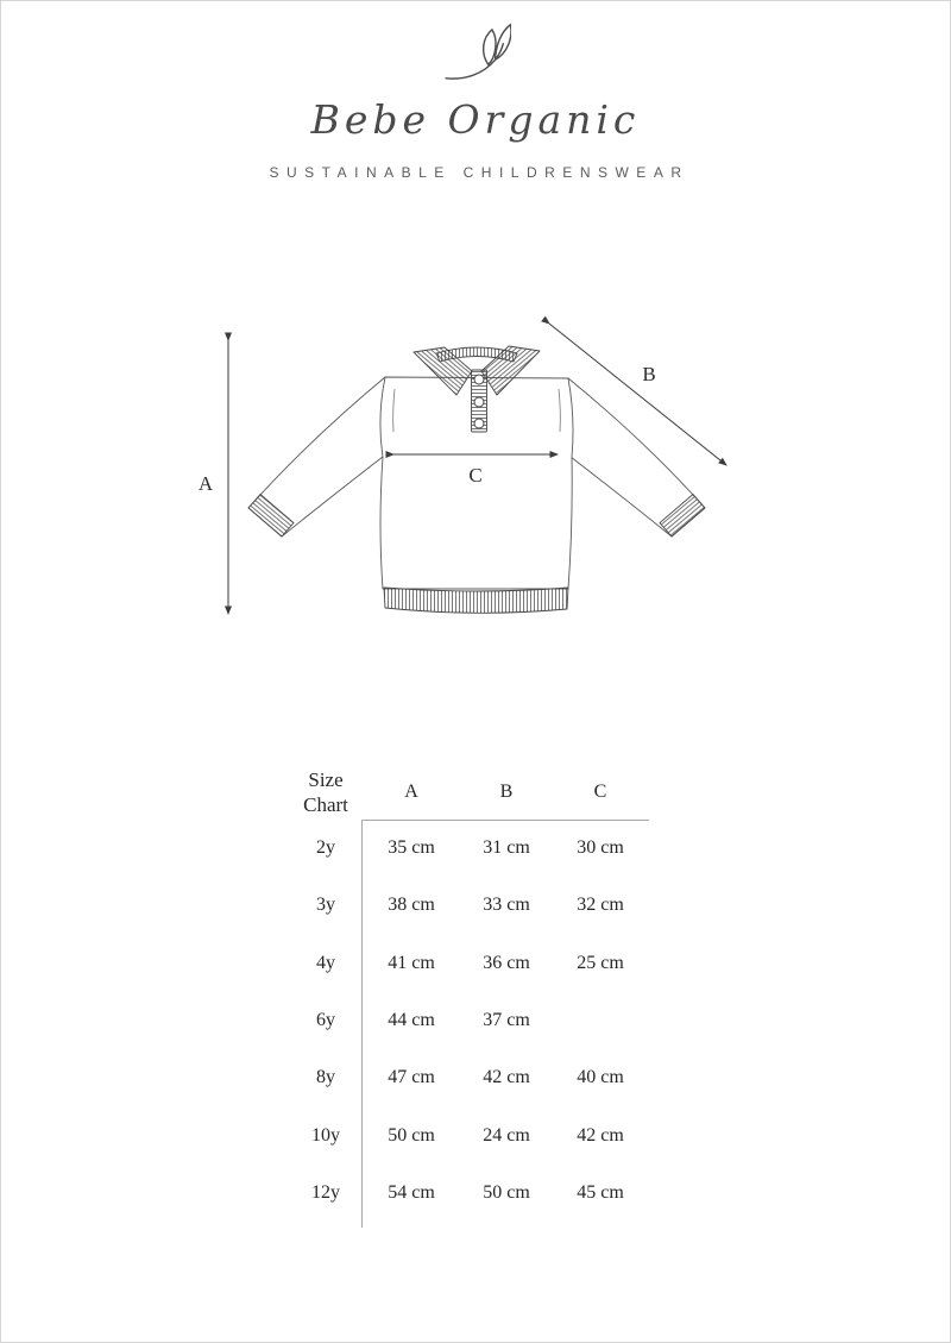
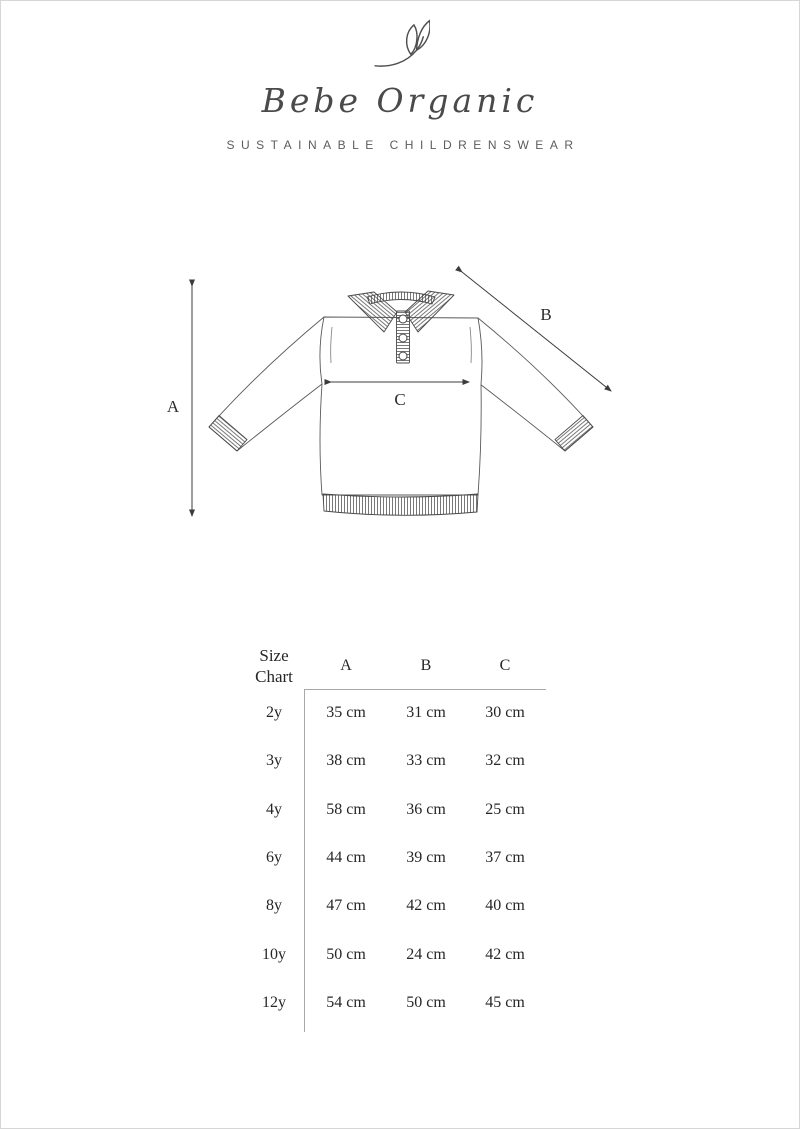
  Bebe Organic
  SUSTAINABLE CHILDRENSWEAR
  A
  B
  C
  Size Chart
  A
  B
  C
  2y
  35 cm
  31 cm
  30 cm
  3y
  38 cm
  33 cm
  32 cm
  4y
- 41 cm
+ 58 cm
  36 cm
  25 cm
  6y
  44 cm
+ 39 cm
  37 cm
  8y
  47 cm
  42 cm
  40 cm
  10y
  50 cm
  24 cm
  42 cm
  12y
  54 cm
  50 cm
  45 cm
